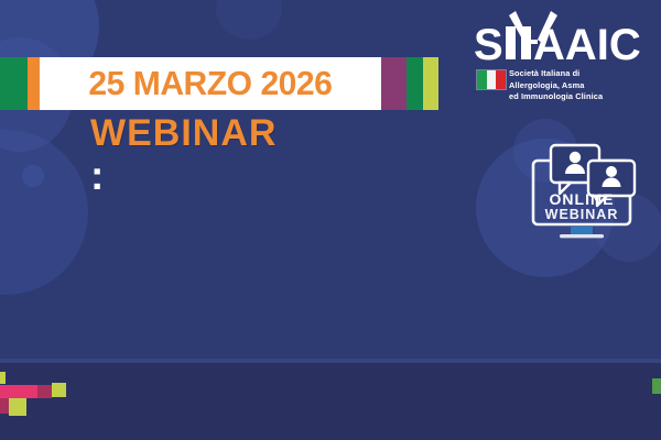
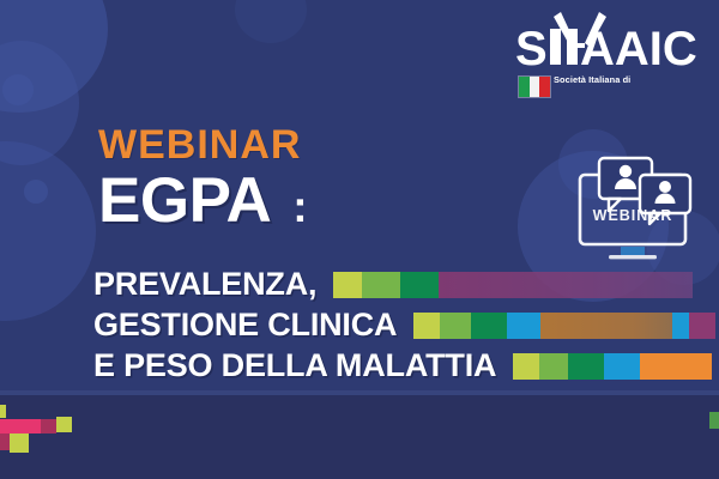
- 25 MARZO 2026
  WEBINAR
+ EGPA
  :
+ PREVALENZA,
+ GESTIONE CLINICA
+ E PESO DELLA MALATTIA
  S
  AAIC
  Società Italiana di
- Allergologia, Asma
- ed Immunologia Clinica
- ONLINE
  WEBINAR
